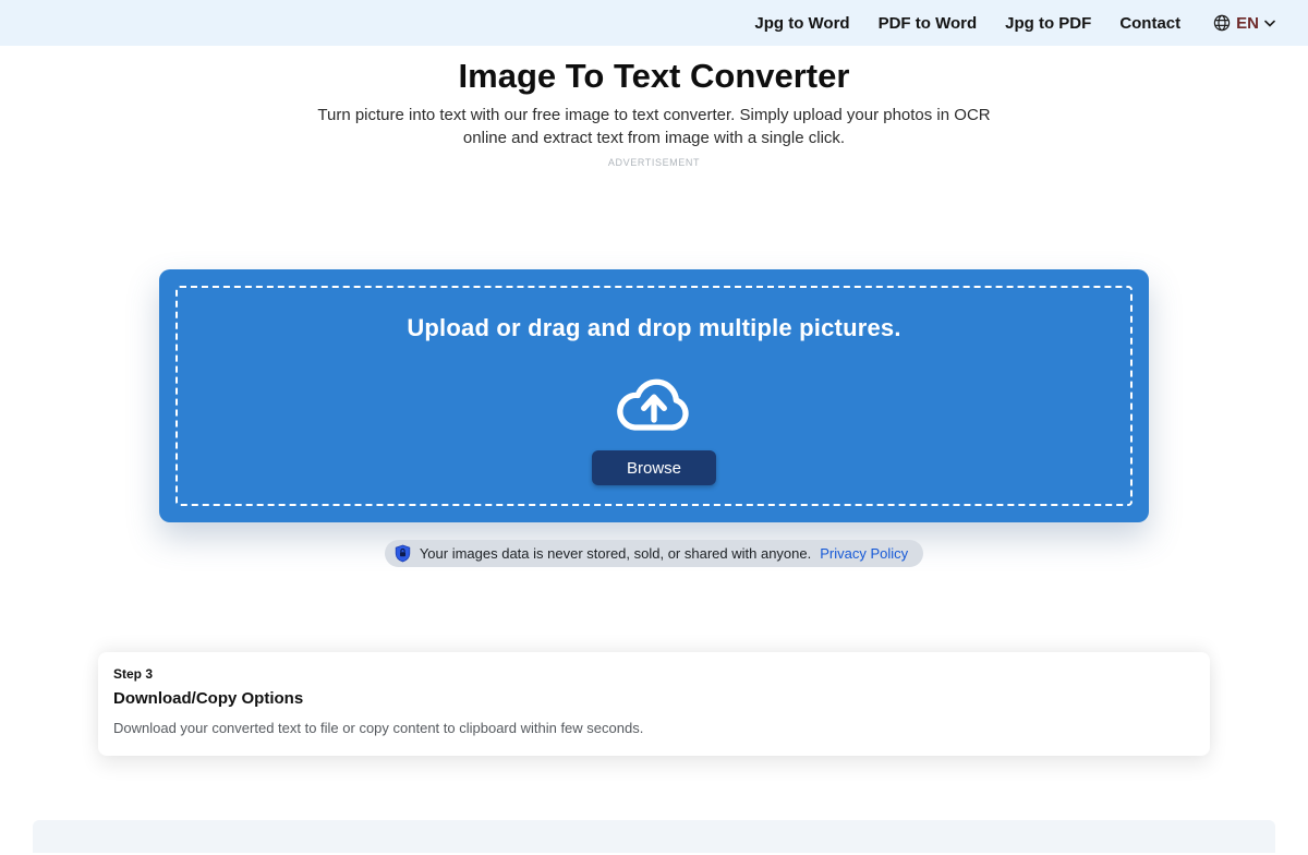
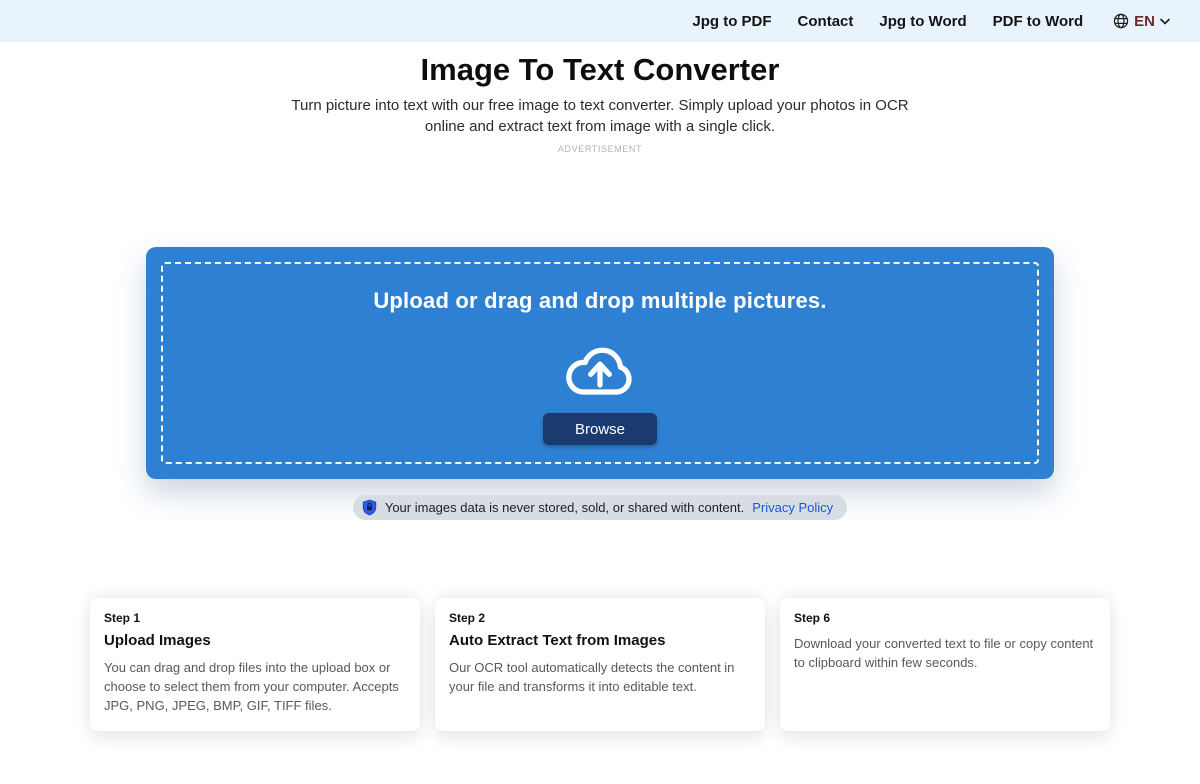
- Jpg to Word
+ Jpg to PDF
- PDF to Word
+ Contact
- Jpg to PDF
+ Jpg to Word
- Contact
+ PDF to Word
  EN
  Image To Text Converter
  Turn picture into text with our free image to text converter. Simply upload your photos in OCR online and extract text from image with a single click.
  ADVERTISEMENT
  Upload or drag and drop multiple pictures.
  Browse
- Your images data is never stored, sold, or shared with anyone.
+ Your images data is never stored, sold, or shared with content.
  Privacy Policy
+ Step 1
+ Upload Images
+ You can drag and drop files into the upload box or choose to select them from your computer. Accepts JPG, PNG, JPEG, BMP, GIF, TIFF files.
+ Step 2
+ Auto Extract Text from Images
+ Our OCR tool automatically detects the content in your file and transforms it into editable text.
- Step 3
+ Step 6
- Download/Copy Options
  Download your converted text to file or copy content to clipboard within few seconds.
